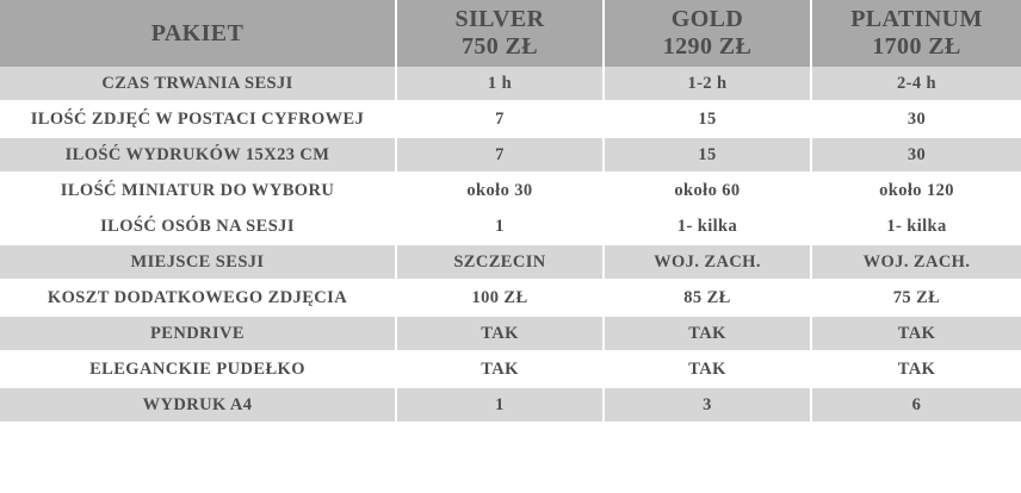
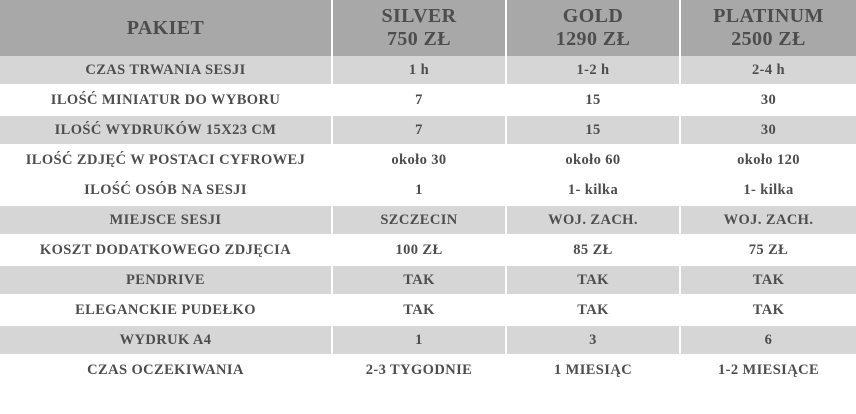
- PAKIET	SILVER 750 ZŁ	GOLD 1290 ZŁ	PLATINUM 1700 ZŁ
+ PAKIET	SILVER 750 ZŁ	GOLD 1290 ZŁ	PLATINUM 2500 ZŁ
  CZAS TRWANIA SESJI	1 h	1-2 h	2-4 h
- ILOŚĆ ZDJĘĆ W POSTACI CYFROWEJ	7	15	30
+ ILOŚĆ MINIATUR DO WYBORU	7	15	30
  ILOŚĆ WYDRUKÓW 15X23 CM	7	15	30
- ILOŚĆ MINIATUR DO WYBORU	około 30	około 60	około 120
+ ILOŚĆ ZDJĘĆ W POSTACI CYFROWEJ	około 30	około 60	około 120
  ILOŚĆ OSÓB NA SESJI	1	1- kilka	1- kilka
  MIEJSCE SESJI	SZCZECIN	WOJ. ZACH.	WOJ. ZACH.
  KOSZT DODATKOWEGO ZDJĘCIA	100 ZŁ	85 ZŁ	75 ZŁ
  PENDRIVE	TAK	TAK	TAK
  ELEGANCKIE PUDEŁKO	TAK	TAK	TAK
  WYDRUK A4	1	3	6
+ CZAS OCZEKIWANIA	2-3 TYGODNIE	1 MIESIĄC	1-2 MIESIĄCE
